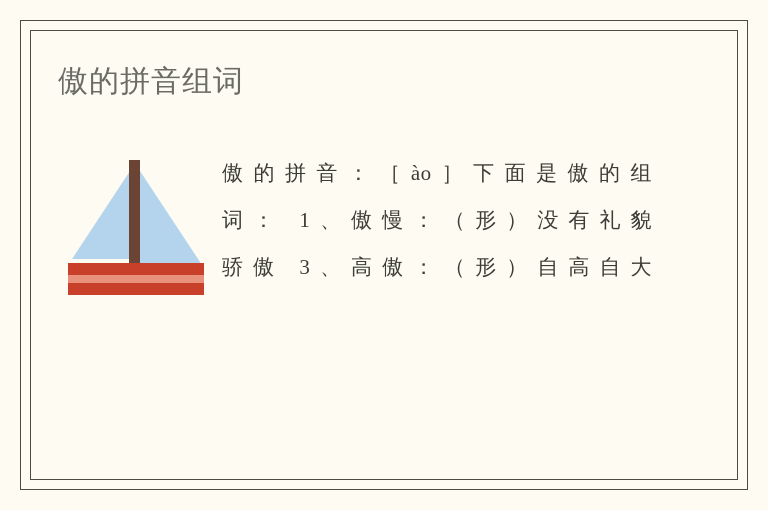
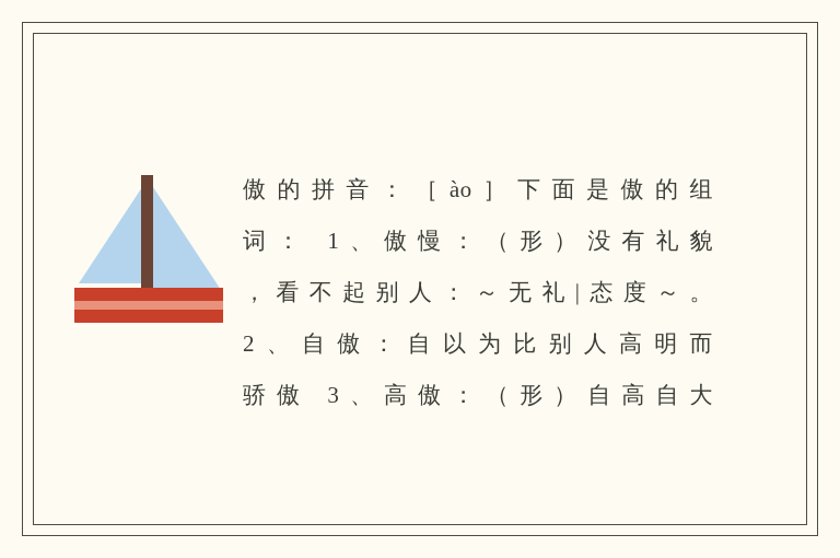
- 傲的拼音组词
  傲的拼音：［ào］下面是傲的组
  词： 1、傲慢：（形）没有礼貌
+ ，看不起别人：～无礼|态度～。
+ 2、自傲：自以为比别人高明而
  骄傲 3、高傲：（形）自高自大
